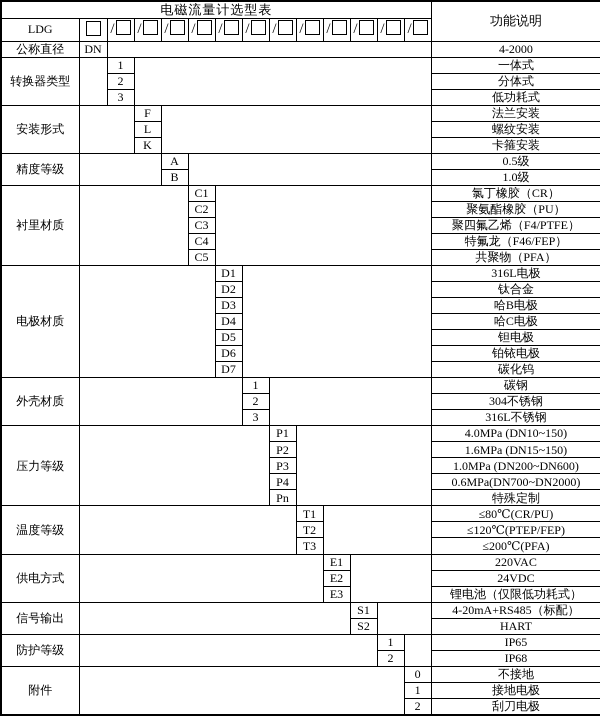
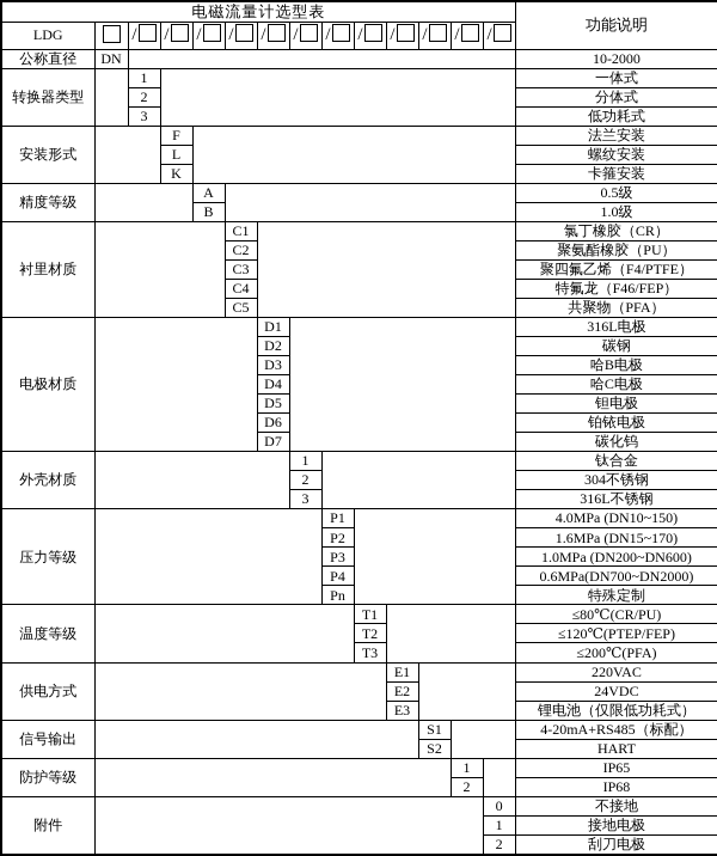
  电磁流量计选型表	功能说明
  LDG		/	/	/	/	/	/	/	/	/	/	/	/
- 公称直径	DN		4-2000
+ 公称直径	DN		10-2000
  转换器类型		1		一体式
  2	分体式
  3	低功耗式
  安装形式		F		法兰安装
  L	螺纹安装
  K	卡箍安装
  精度等级		A		0.5级
  B	1.0级
  衬里材质		C1		氯丁橡胶（CR）
  C2	聚氨酯橡胶（PU）
  C3	聚四氟乙烯（F4/PTFE）
  C4	特氟龙（F46/FEP）
  C5	共聚物（PFA）
  电极材质		D1		316L电极
- D2	钛合金
+ D2	碳钢
  D3	哈B电极
  D4	哈C电极
  D5	钽电极
  D6	铂铱电极
  D7	碳化钨
- 外壳材质		1		碳钢
+ 外壳材质		1		钛合金
  2	304不锈钢
  3	316L不锈钢
  压力等级		P1		4.0MPa (DN10~150)
- P2	1.6MPa (DN15~150)
+ P2	1.6MPa (DN15~170)
  P3	1.0MPa (DN200~DN600)
  P4	0.6MPa(DN700~DN2000)
  Pn	特殊定制
  温度等级		T1		≤80℃(CR/PU)
  T2	≤120℃(PTEP/FEP)
  T3	≤200℃(PFA)
  供电方式		E1		220VAC
  E2	24VDC
  E3	锂电池（仅限低功耗式）
  信号输出		S1		4-20mA+RS485（标配）
  S2	HART
  防护等级		1		IP65
  2	IP68
  附件		0	不接地
  1	接地电极
  2	刮刀电极
